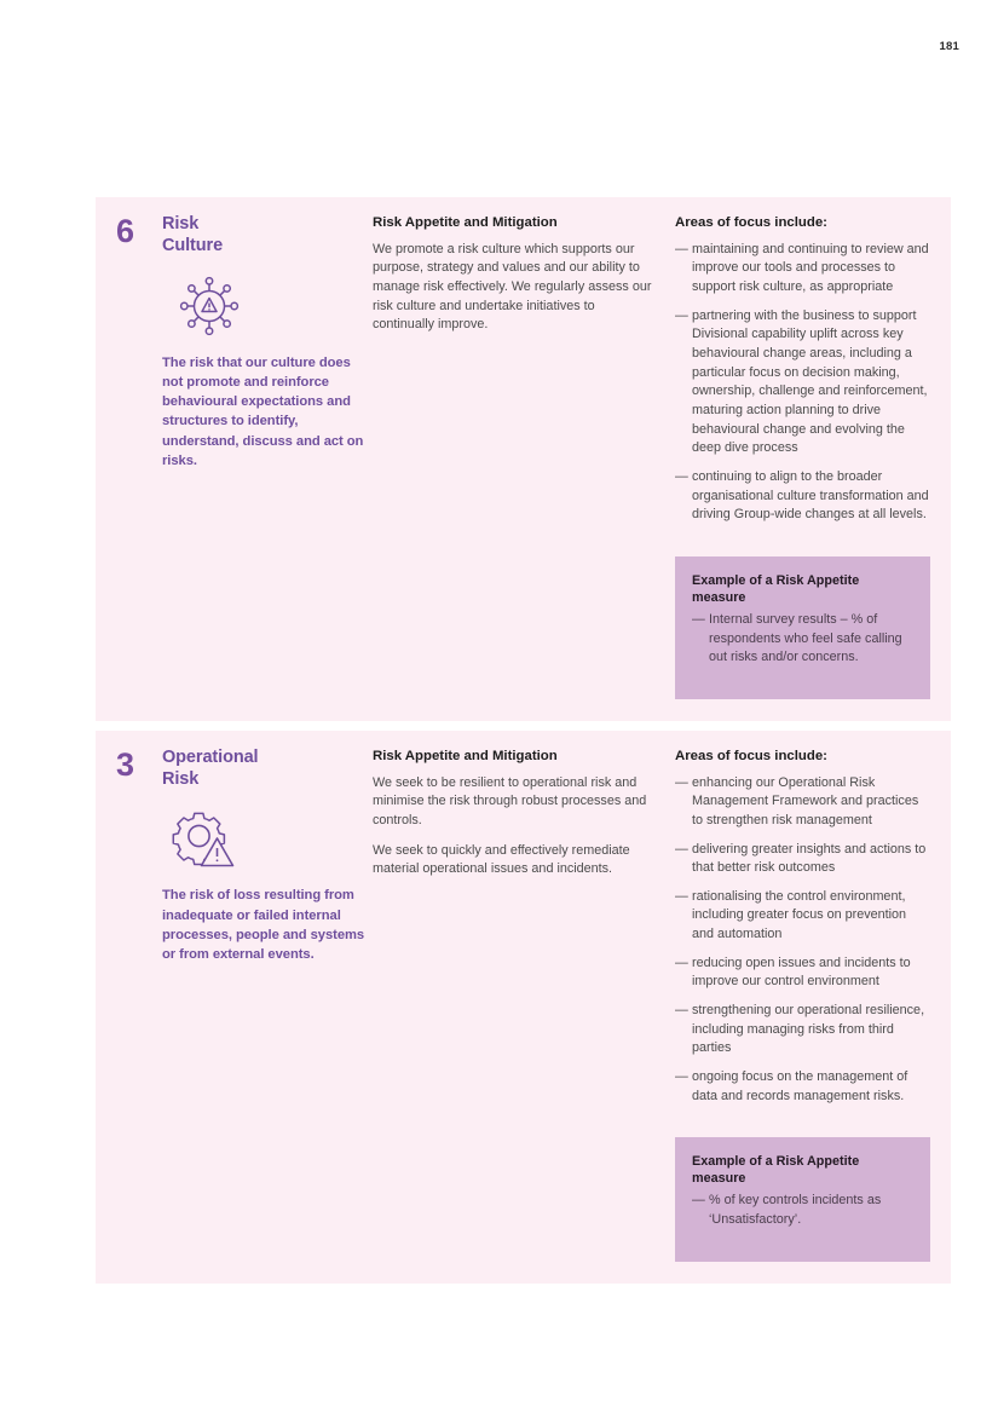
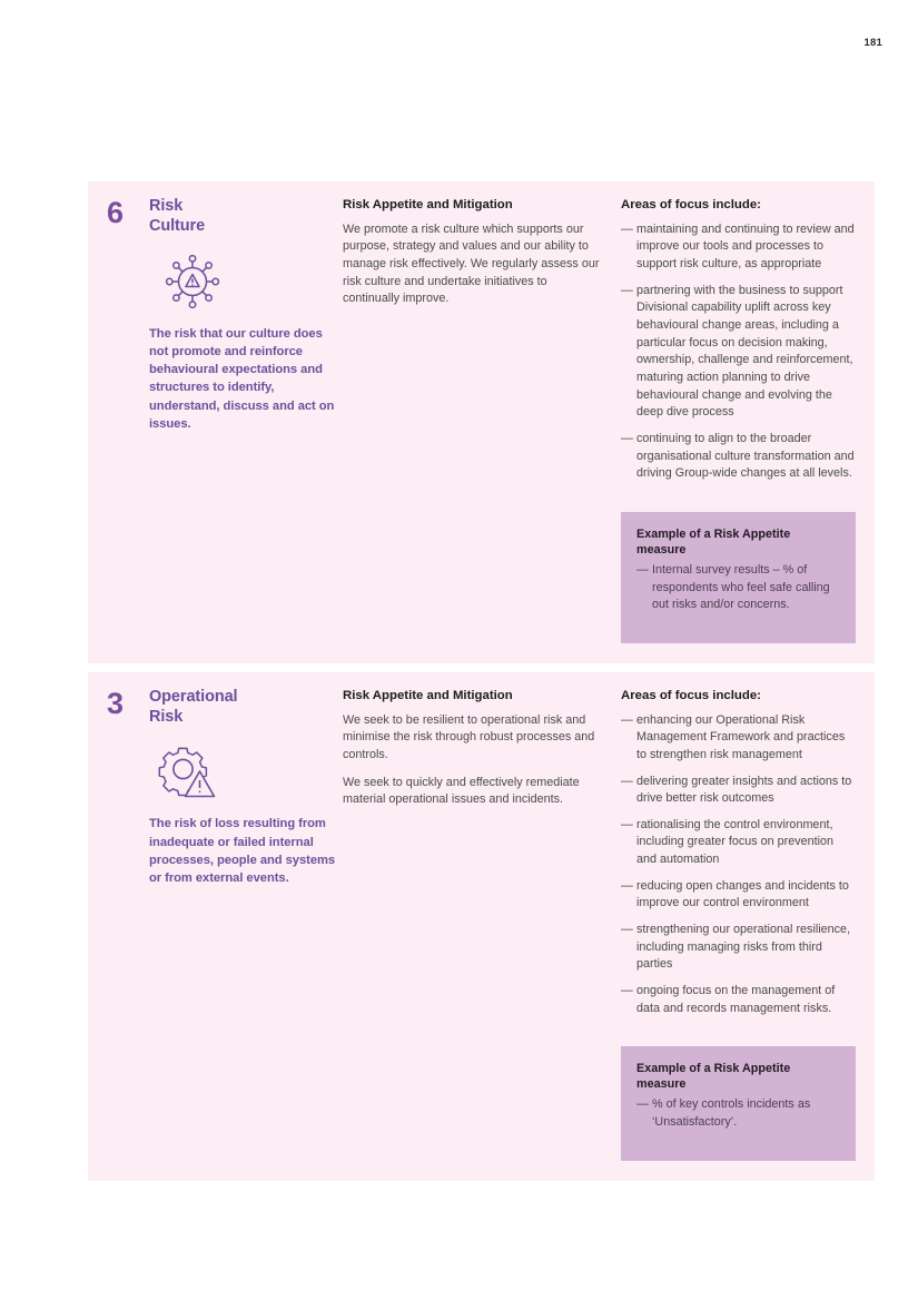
  181
  6
  Risk
  Culture
- The risk that our culture does not promote and reinforce behavioural expectations and structures to identify, understand, discuss and act on risks.
+ The risk that our culture does not promote and reinforce behavioural expectations and structures to identify, understand, discuss and act on issues.
  Risk Appetite and Mitigation
  We promote a risk culture which supports our purpose, strategy and values and our ability to manage risk effectively. We regularly assess our risk culture and undertake initiatives to continually improve.
  Areas of focus include:
  —
  maintaining and continuing to review and improve our tools and processes to support risk culture, as appropriate
  —
  partnering with the business to support Divisional capability uplift across key behavioural change areas, including a particular focus on decision making, ownership, challenge and reinforcement, maturing action planning to drive behavioural change and evolving the deep dive process
  —
  continuing to align to the broader organisational culture transformation and driving Group-wide changes at all levels.
  Example of a Risk Appetite measure
  —
  Internal survey results – % of respondents who feel safe calling out risks and/or concerns.
  3
  Operational
  Risk
  The risk of loss resulting from inadequate or failed internal processes, people and systems or from external events.
  Risk Appetite and Mitigation
  We seek to be resilient to operational risk and minimise the risk through robust processes and controls.
  We seek to quickly and effectively remediate material operational issues and incidents.
  Areas of focus include:
  —
  enhancing our Operational Risk Management Framework and practices to strengthen risk management
  —
- delivering greater insights and actions to that better risk outcomes
+ delivering greater insights and actions to drive better risk outcomes
  —
  rationalising the control environment, including greater focus on prevention and automation
  —
- reducing open issues and incidents to improve our control environment
+ reducing open changes and incidents to improve our control environment
  —
  strengthening our operational resilience, including managing risks from third parties
  —
  ongoing focus on the management of data and records management risks.
  Example of a Risk Appetite measure
  —
  % of key controls incidents as ‘Unsatisfactory’.
